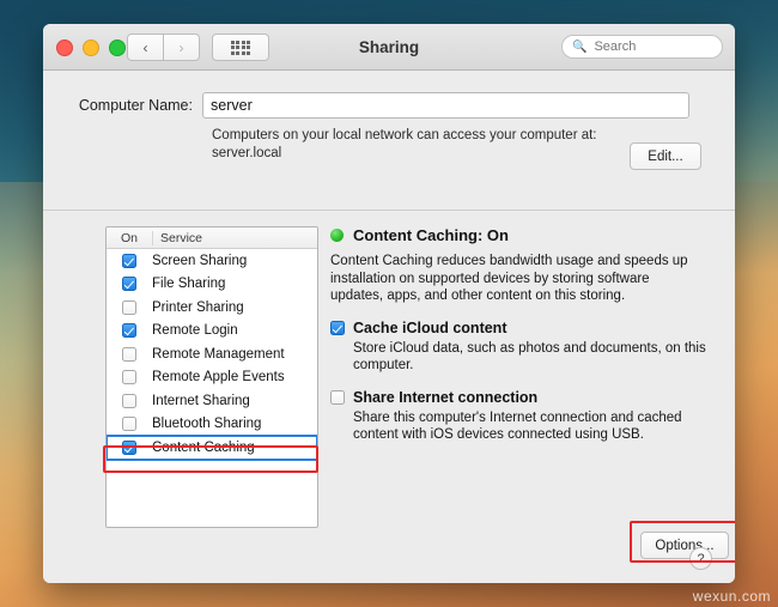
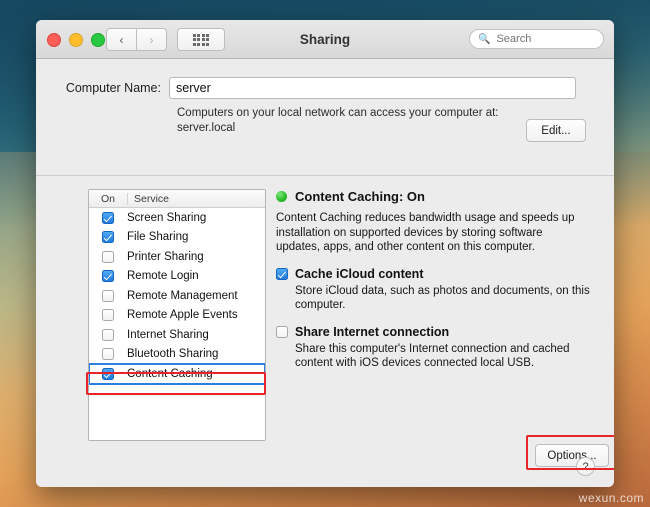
  ‹
  ›
  Sharing
  🔍
  Search
  Computer Name:
  server
  Computers on your local network can access your computer at:
  server.local
  Edit...
  On
  Service
  Screen Sharing
  File Sharing
  Printer Sharing
  Remote Login
  Remote Management
  Remote Apple Events
  Internet Sharing
  Bluetooth Sharing
  Content Caching
  Content Caching: On
- Content Caching reduces bandwidth usage and speeds up installation on supported devices by storing software updates, apps, and other content on this storing.
+ Content Caching reduces bandwidth usage and speeds up installation on supported devices by storing software updates, apps, and other content on this computer.
  Cache iCloud content
  Store iCloud data, such as photos and documents, on this computer.
  Share Internet connection
- Share this computer's Internet connection and cached content with iOS devices connected using USB.
+ Share this computer's Internet connection and cached content with iOS devices connected local USB.
  Options...
  ?
  wexun.com
